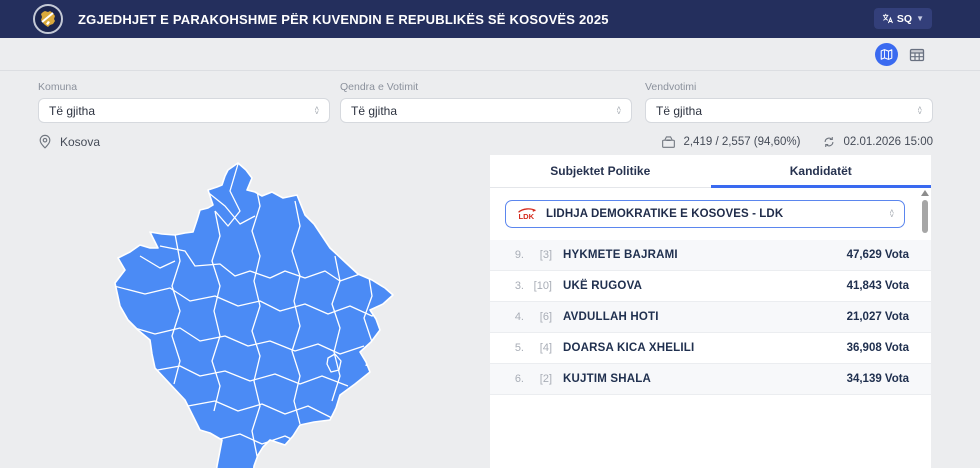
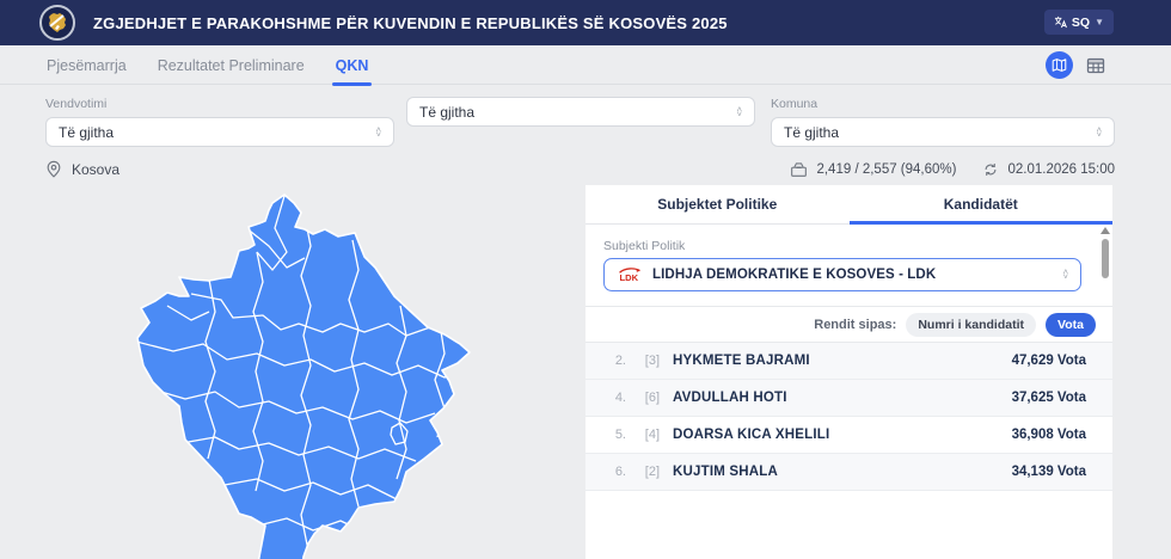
  ZGJEDHJET E PARAKOHSHME PËR KUVENDIN E REPUBLIKËS SË KOSOVËS 2025
  SQ
  ▼
+ Pjesëmarrja
+ Rezultatet Preliminare
+ QKN
- Komuna
+ Vendvotimi
  Të gjitha
  ˄
  ˅
- Qendra e Votimit
  Të gjitha
  ˄
  ˅
- Vendvotimi
+ Komuna
  Të gjitha
  ˄
  ˅
  Kosova
  2,419 / 2,557 (94,60%)
  02.01.2026 15:00
  Subjektet Politike
  Kandidatët
+ Subjekti Politik
  LDK
  LIDHJA DEMOKRATIKE E KOSOVËS - LDK
  ˄
  ˅
+ Rendit sipas:
+ Numri i kandidatit
+ Vota
- 9.
+ 2.
  [3]
  HYKMETE BAJRAMI
  47,629 Vota
- 3.
- [10]
- UKË RUGOVA
- 41,843 Vota
  4.
  [6]
  AVDULLAH HOTI
- 21,027 Vota
+ 37,625 Vota
  5.
  [4]
  DOARSA KICA XHELILI
  36,908 Vota
  6.
  [2]
  KUJTIM SHALA
  34,139 Vota
